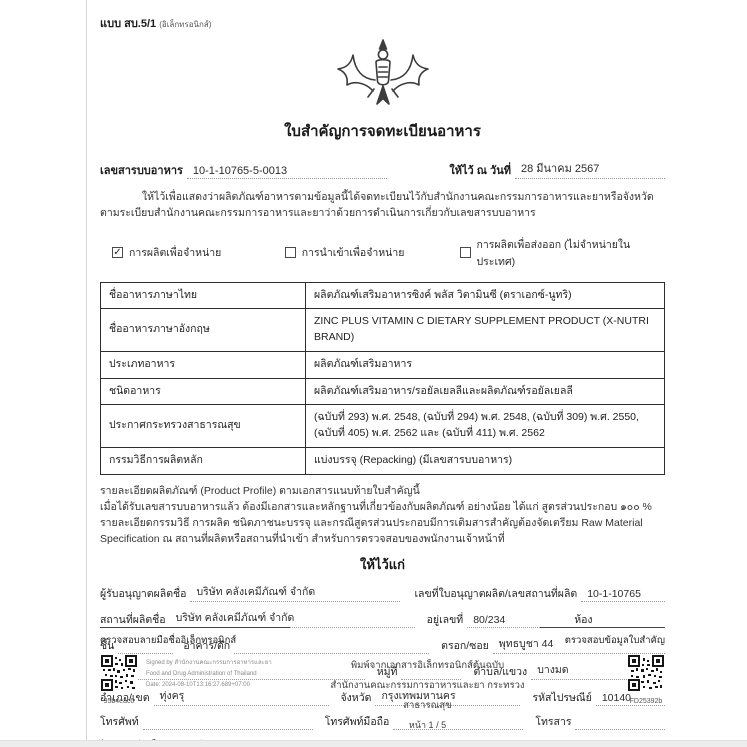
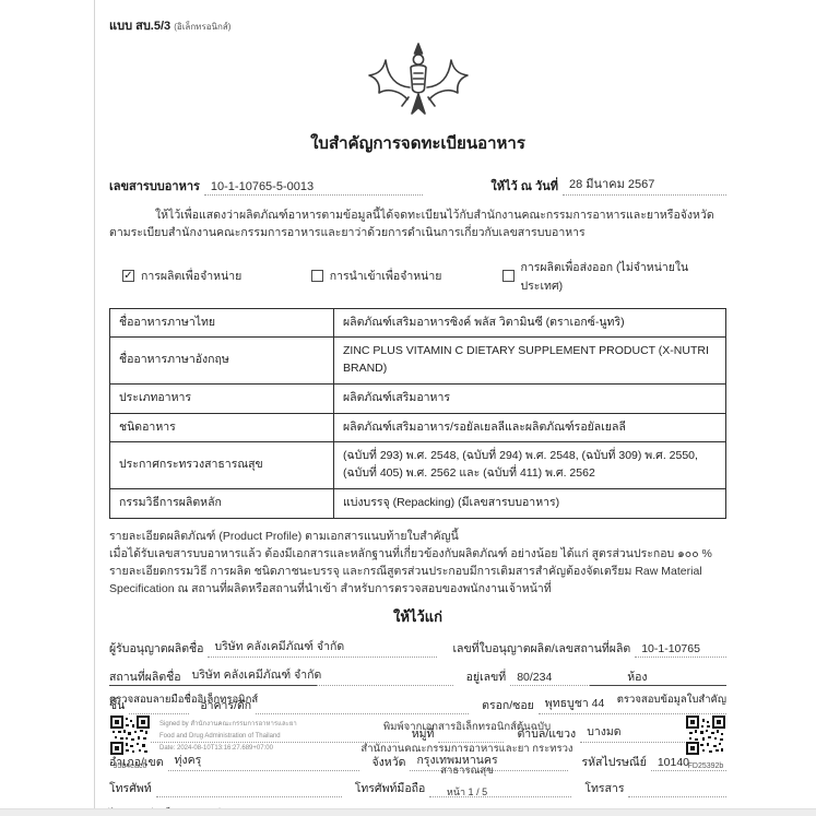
- แบบ สบ.5/1 (อิเล็กทรอนิกส์)
+ แบบ สบ.5/3 (อิเล็กทรอนิกส์)
  ใบสำคัญการจดทะเบียนอาหาร
  เลขสารบบอาหาร
  10-1-10765-5-0013
  ให้ไว้ ณ วันที่
  28 มีนาคม 2567
  ให้ไว้เพื่อแสดงว่าผลิตภัณฑ์อาหารตามข้อมูลนี้ได้จดทะเบียนไว้กับสำนักงานคณะกรรมการอาหารและยาหรือจังหวัด
  ตามระเบียบสำนักงานคณะกรรมการอาหารและยาว่าด้วยการดำเนินการเกี่ยวกับเลขสารบบอาหาร
  ✓
  การผลิตเพื่อจำหน่าย
  การนำเข้าเพื่อจำหน่าย
  การผลิตเพื่อส่งออก (ไม่จำหน่ายในประเทศ)
  ชื่ออาหารภาษาไทย	ผลิตภัณฑ์เสริมอาหารซิงค์ พลัส วิตามินซี (ตราเอกซ์-นูทริ)
  ชื่ออาหารภาษาอังกฤษ	ZINC PLUS VITAMIN C DIETARY SUPPLEMENT PRODUCT (X-NUTRI BRAND)
  ประเภทอาหาร	ผลิตภัณฑ์เสริมอาหาร
  ชนิดอาหาร	ผลิตภัณฑ์เสริมอาหาร/รอยัลเยลลีและผลิตภัณฑ์รอยัลเยลลี
  ประกาศกระทรวงสาธารณสุข	(ฉบับที่ 293) พ.ศ. 2548, (ฉบับที่ 294) พ.ศ. 2548, (ฉบับที่ 309) พ.ศ. 2550, (ฉบับที่ 405) พ.ศ. 2562 และ (ฉบับที่ 411) พ.ศ. 2562
  กรรมวิธีการผลิตหลัก	แบ่งบรรจุ (Repacking) (มีเลขสารบบอาหาร)
  รายละเอียดผลิตภัณฑ์ (Product Profile) ตามเอกสารแนบท้ายใบสำคัญนี้
  เมื่อได้รับเลขสารบบอาหารแล้ว ต้องมีเอกสารและหลักฐานที่เกี่ยวข้องกับผลิตภัณฑ์ อย่างน้อย ได้แก่ สูตรส่วนประกอบ ๑๐๐ % รายละเอียดกรรมวิธี การผลิต ชนิดภาชนะบรรจุ และกรณีสูตรส่วนประกอบมีการเติมสารสำคัญต้องจัดเตรียม Raw Material Specification ณ สถานที่ผลิตหรือสถานที่นำเข้า สำหรับการตรวจสอบของพนักงานเจ้าหน้าที่
  ให้ไว้แก่
  ผู้รับอนุญาตผลิตชื่อ
  บริษัท คลังเคมีภัณฑ์ จำกัด
  เลขที่ใบอนุญาตผลิต/เลขสถานที่ผลิต
  10-1-10765
  สถานที่ผลิตชื่อ
  บริษัท คลังเคมีภัณฑ์ จำกัด
  อยู่เลขที่
  80/234
  ห้อง
  ชั้น
  อาคาร/ตึก
  ตรอก/ซอย
  พุทธบูชา 44
  หมู่ที่
  ตำบล/แขวง
  บางมด
  อำเภอ/เขต
  ทุ่งครุ
  จังหวัด
  กรุงเทพมหานคร
  รหัสไปรษณีย์
  10140
  โทรศัพท์
  โทรศัพท์มือถือ
  โทรสาร
  ตรวจสอบลายมือชื่ออิเล็กทรอนิกส์
  ตรวจสอบข้อมูลใบสำคัญ
  พิมพ์จากเอกสารอิเล็กทรอนิกส์ต้นฉบับ
  สำนักงานคณะกรรมการอาหารและยา กระทรวงสาธารณสุข
  หน้า 1 / 5
